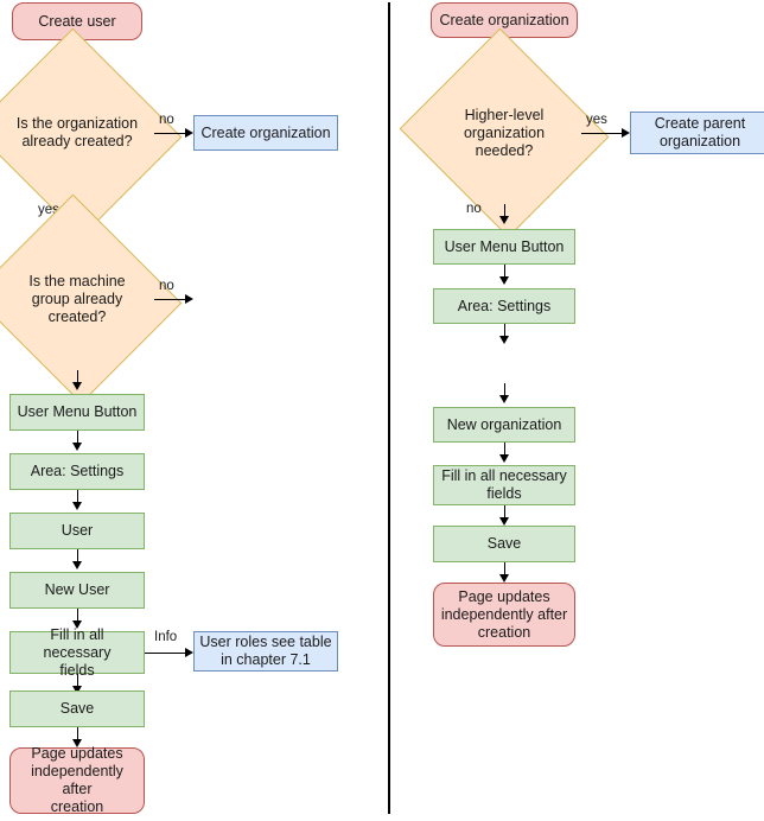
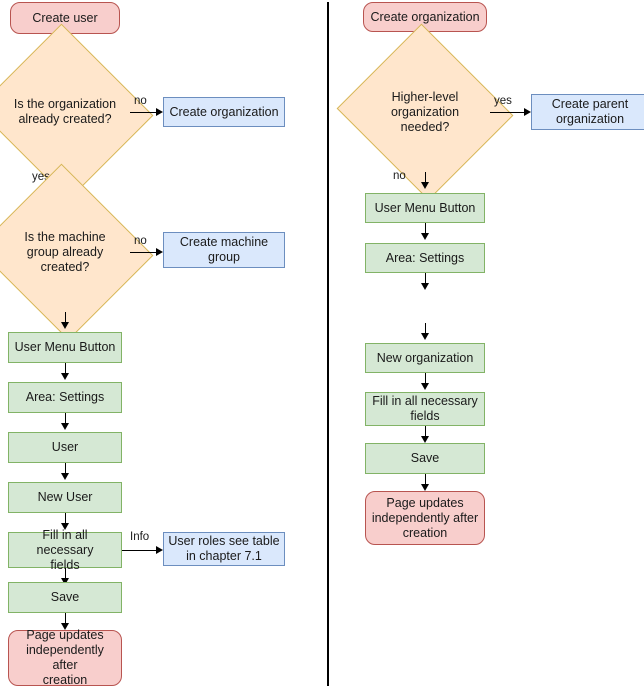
  Create user
  Is the organization
  already created?
  no
  Create organization
  Is the machine
  group already
  created?
  no
+ Create machine
+ group
  User Menu Button
  Area: Settings
  User
  New User
  Fill in all necessary
  fields
  Info
  User roles see table
  in chapter 7.1
  Save
  Page updates
  independently after
  creation
  Create organization
  Higher-level
  organization
  needed?
  yes
  Create parent
  organization
  no
  User Menu Button
  Area: Settings
  New organization
  Fill in all necessary
  fields
  Save
  Page updates
  independently after
  creation
